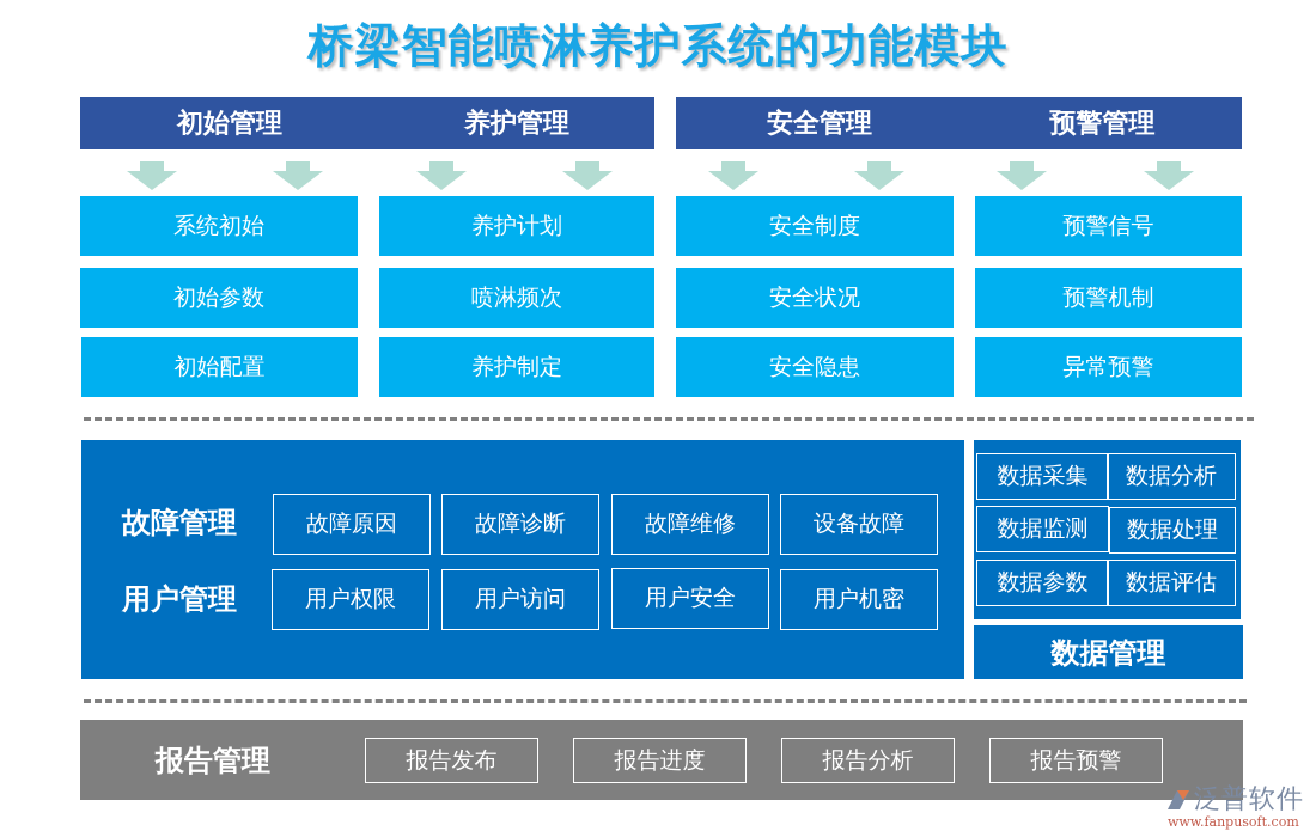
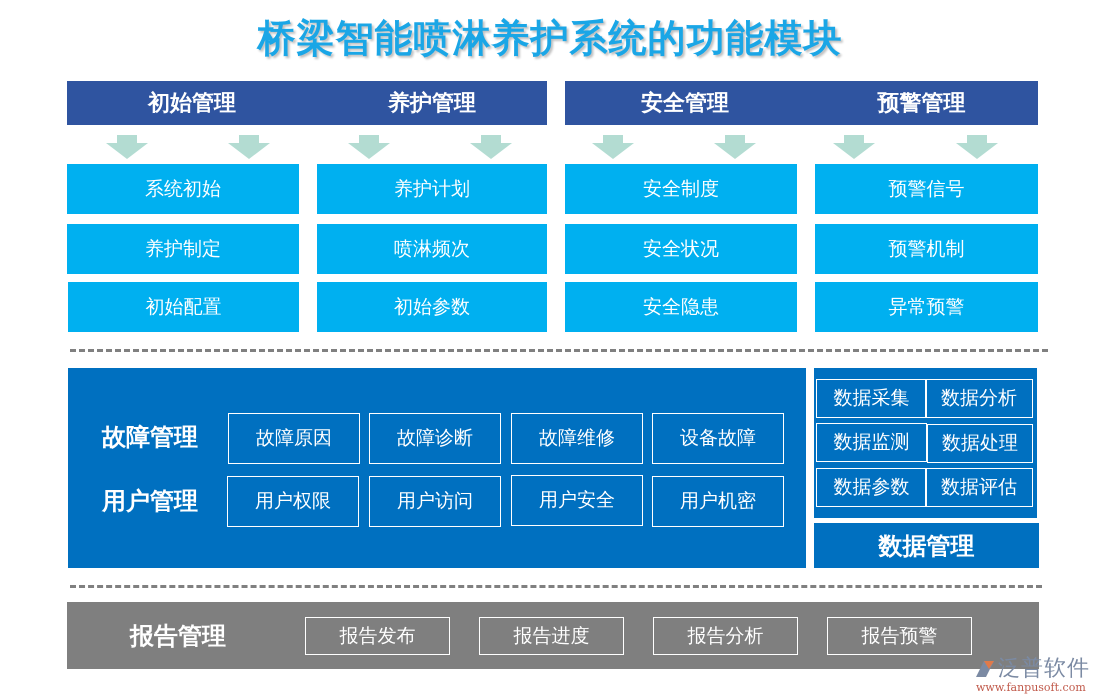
  桥梁智能喷淋养护系统的功能模块
  初始管理
  养护管理
  安全管理
  预警管理
  系统初始
- 初始参数
+ 养护制定
  初始配置
  养护计划
  喷淋频次
- 养护制定
+ 初始参数
  安全制度
  安全状况
  安全隐患
  预警信号
  预警机制
  异常预警
  故障管理
  用户管理
  故障原因
  故障诊断
  故障维修
  设备故障
  用户权限
  用户访问
  用户安全
  用户机密
  数据采集
  数据分析
  数据监测
  数据处理
  数据参数
  数据评估
  数据管理
  报告管理
  报告发布
  报告进度
  报告分析
  报告预警
  泛普软件
  www.fanpusoft.com
